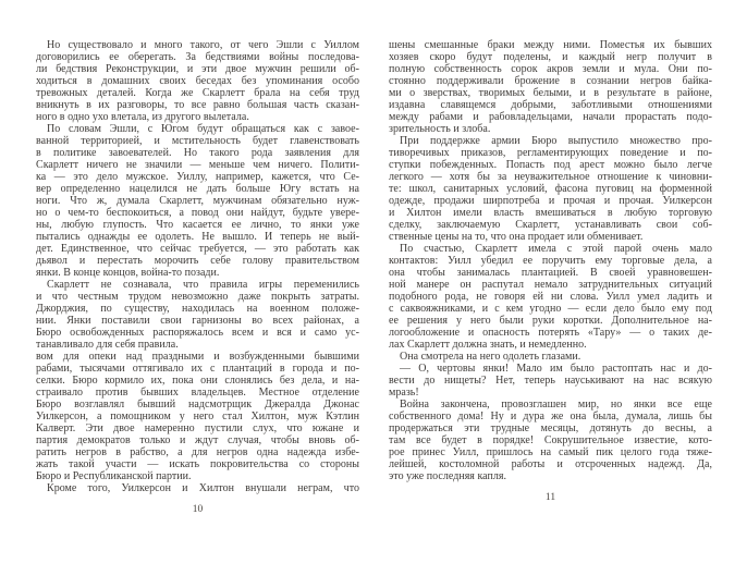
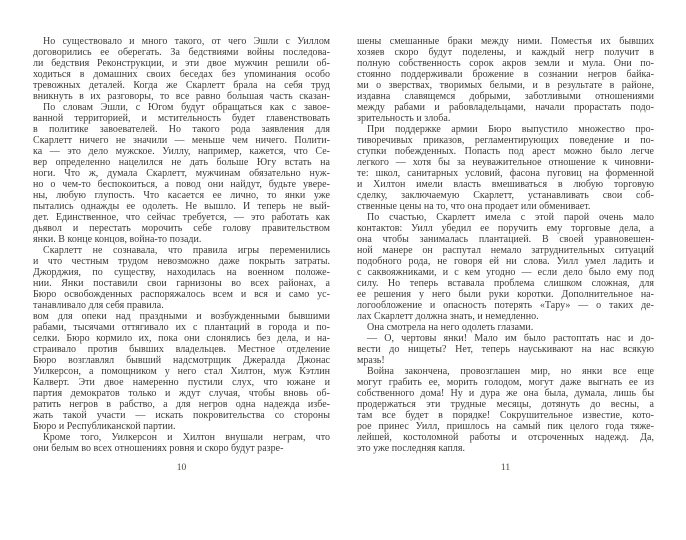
  Но существовало и много такого, от чего Эшли с Уиллом
  договорились ее оберегать. За бедствиями войны последова-
  ли бедствия Реконструкции, и эти двое мужчин решили об-
  ходиться в домашних своих беседах без упоминания особо
  тревожных деталей. Когда же Скарлетт брала на себя труд
  вникнуть в их разговоры, то все равно большая часть сказан-
- ного в одно ухо влетала, из другого вылетала.
  По словам Эшли, с Югом будут обращаться как с завое-
  ванной территорией, и мстительность будет главенствовать
  в политике завоевателей. Но такого рода заявления для
  Скарлетт ничего не значили — меньше чем ничего. Полити-
  ка — это дело мужское. Уиллу, например, кажется, что Се-
  вер определенно нацелился не дать больше Югу встать на
  ноги. Что ж, думала Скарлетт, мужчинам обязательно нуж-
  но о чем-то беспокоиться, а повод они найдут, будьте увере-
  ны, любую глупость. Что касается ее лично, то янки уже
  пытались однажды ее одолеть. Не вышло. И теперь не вый-
  дет. Единственное, что сейчас требуется, — это работать как
  дьявол и перестать морочить себе голову правительством
  янки. В конце концов, война-то позади.
  Скарлетт не сознавала, что правила игры переменились
  и что честным трудом невозможно даже покрыть затраты.
  Джорджия, по существу, находилась на военном положе-
  нии. Янки поставили свои гарнизоны во всех районах, а
  Бюро освобожденных распоряжалось всем и вся и само ус-
  танавливало для себя правила.
  вом для опеки над праздными и возбужденными бывшими
  рабами, тысячами оттягивало их с плантаций в города и по-
  селки. Бюро кормило их, пока они слонялись без дела, и на-
  страивало против бывших владельцев. Местное отделение
  Бюро возглавлял бывший надсмотрщик Джералда Джонас
  Уилкерсон, а помощником у него стал Хилтон, муж Кэтлин
  Калверт. Эти двое намеренно пустили слух, что южане и
  партия демократов только и ждут случая, чтобы вновь об-
  ратить негров в рабство, а для негров одна надежда избе-
  жать такой участи — искать покровительства со стороны
  Бюро и Республиканской партии.
  Кроме того, Уилкерсон и Хилтон внушали неграм, что
+ они белым во всех отношениях ровня и скоро будут разре-
  10
  шены смешанные браки между ними. Поместья их бывших
  хозяев скоро будут поделены, и каждый негр получит в
  полную собственность сорок акров земли и мула. Они по-
  стоянно поддерживали брожение в сознании негров байка-
  ми о зверствах, творимых белыми, и в результате в районе,
  издавна славящемся добрыми, заботливыми отношениями
  между рабами и рабовладельцами, начали прорастать подо-
  зрительность и злоба.
  При поддержке армии Бюро выпустило множество про-
  тиворечивых приказов, регламентирующих поведение и по-
  ступки побежденных. Попасть под арест можно было легче
  легкого — хотя бы за неуважительное отношение к чиновни-
  те: школ, санитарных условий, фасона пуговиц на форменной
- одежде, продажи ширпотреба и прочая и прочая. Уилкерсон
  и Хилтон имели власть вмешиваться в любую торговую
  сделку, заключаемую Скарлетт, устанавливать свои соб-
  ственные цены на то, что она продает или обменивает.
  По счастью, Скарлетт имела с этой парой очень мало
  контактов: Уилл убедил ее поручить ему торговые дела, а
  она чтобы занималась плантацией. В своей уравновешен-
  ной манере он распутал немало затруднительных ситуаций
  подобного рода, не говоря ей ни слова. Уилл умел ладить и
  с саквояжниками, и с кем угодно — если дело было ему под
+ силу. Но теперь вставала проблема слишком сложная, для
  ее решения у него были руки коротки. Дополнительное на-
  логообложение и опасность потерять «Тару» — о таких де-
  лах Скарлетт должна знать, и немедленно.
  Она смотрела на него одолеть глазами.
  — О, чертовы янки! Мало им было растоптать нас и до-
  вести до нищеты? Нет, теперь науськивают на нас всякую
  мразь!
  Война закончена, провозглашен мир, но янки все еще
+ могут грабить ее, морить голодом, могут даже выгнать ее из
  собственного дома! Ну и дура же она была, думала, лишь бы
  продержаться эти трудные месяцы, дотянуть до весны, а
  там все будет в порядке! Сокрушительное известие, кото-
  рое принес Уилл, пришлось на самый пик целого года тяже-
  лейшей, костоломной работы и отсроченных надежд. Да,
  это уже последняя капля.
  11
